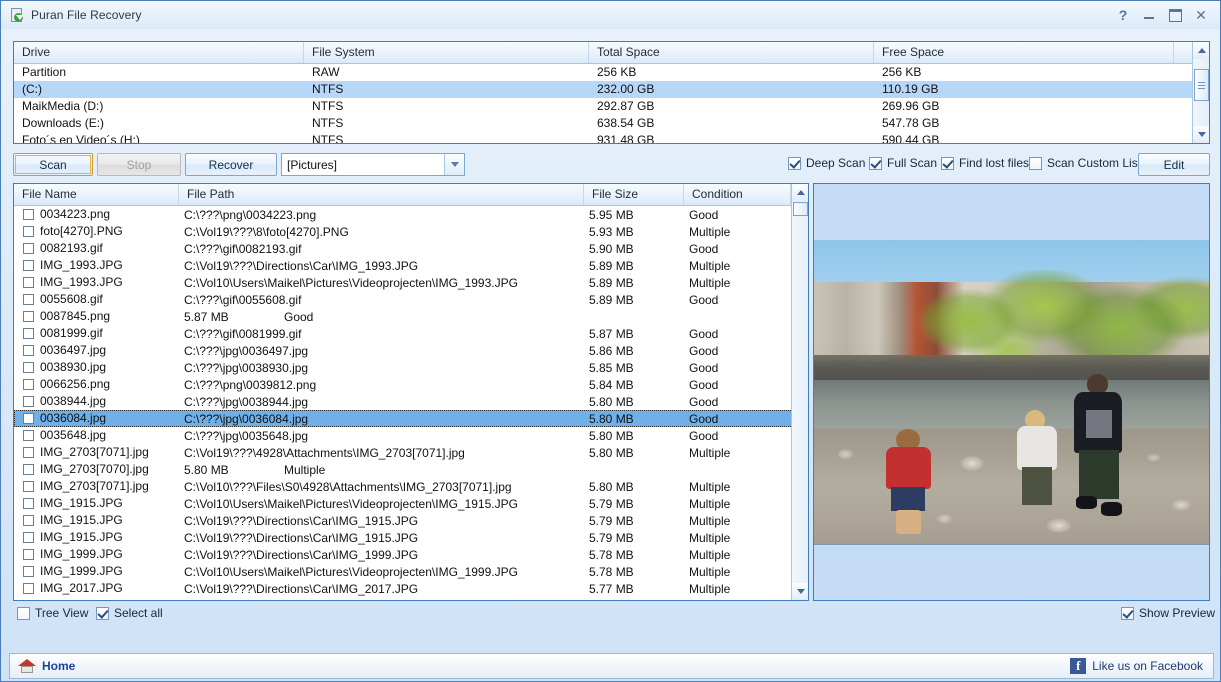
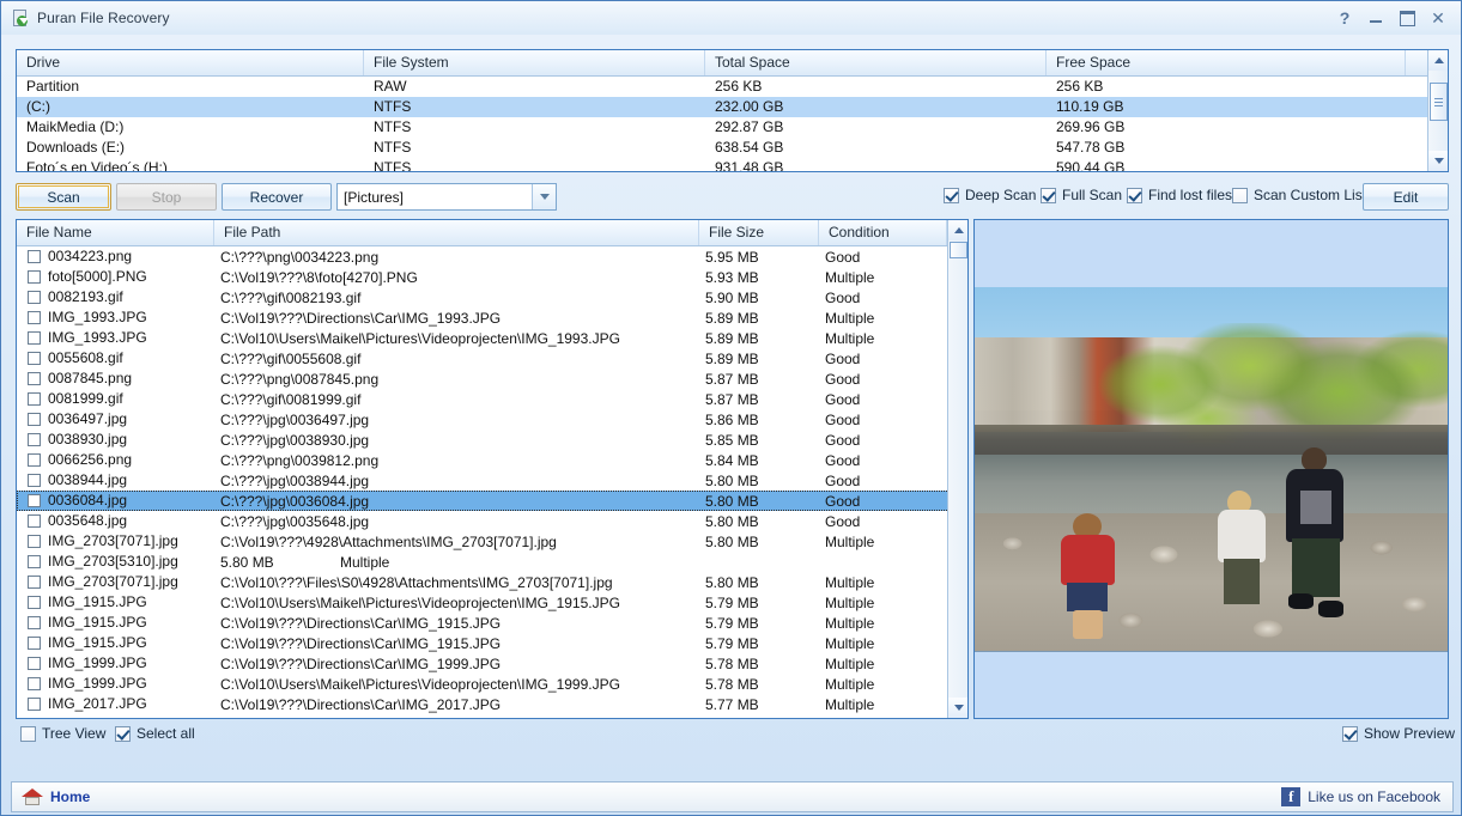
  Puran File Recovery
  ?
  ✕
  Drive
  File System
  Total Space
  Free Space
  Partition
  RAW
  256 KB
  256 KB
  (C:)
  NTFS
  232.00 GB
  110.19 GB
  MaikMedia (D:)
  NTFS
  292.87 GB
  269.96 GB
  Downloads (E:)
  NTFS
  638.54 GB
  547.78 GB
  Foto´s en Video´s (H:)
  NTFS
  931.48 GB
  590.44 GB
  Scan
  Stop
  Recover
  [Pictures]
  Deep Scan
  Full Scan
  Find lost files
  Scan Custom Lis
  Edit
  File Name
  File Path
  File Size
  Condition
  0034223.png
  C:\???\png\0034223.png
  5.95 MB
  Good
- foto[4270].PNG
+ foto[5000].PNG
  C:\Vol19\???\8\foto[4270].PNG
  5.93 MB
  Multiple
  0082193.gif
  C:\???\gif\0082193.gif
  5.90 MB
  Good
  IMG_1993.JPG
  C:\Vol19\???\Directions\Car\IMG_1993.JPG
  5.89 MB
  Multiple
  IMG_1993.JPG
  C:\Vol10\Users\Maikel\Pictures\Videoprojecten\IMG_1993.JPG
  5.89 MB
  Multiple
  0055608.gif
  C:\???\gif\0055608.gif
  5.89 MB
  Good
  0087845.png
+ C:\???\png\0087845.png
  5.87 MB
  Good
  0081999.gif
  C:\???\gif\0081999.gif
  5.87 MB
  Good
  0036497.jpg
  C:\???\jpg\0036497.jpg
  5.86 MB
  Good
  0038930.jpg
  C:\???\jpg\0038930.jpg
  5.85 MB
  Good
  0066256.png
  C:\???\png\0039812.png
  5.84 MB
  Good
  0038944.jpg
  C:\???\jpg\0038944.jpg
  5.80 MB
  Good
  0036084.jpg
  C:\???\jpg\0036084.jpg
  5.80 MB
  Good
  0035648.jpg
  C:\???\jpg\0035648.jpg
  5.80 MB
  Good
  IMG_2703[7071].jpg
  C:\Vol19\???\4928\Attachments\IMG_2703[7071].jpg
  5.80 MB
  Multiple
- IMG_2703[7070].jpg
+ IMG_2703[5310].jpg
  5.80 MB
  Multiple
  IMG_2703[7071].jpg
  C:\Vol10\???\Files\S0\4928\Attachments\IMG_2703[7071].jpg
  5.80 MB
  Multiple
  IMG_1915.JPG
  C:\Vol10\Users\Maikel\Pictures\Videoprojecten\IMG_1915.JPG
  5.79 MB
  Multiple
  IMG_1915.JPG
  C:\Vol19\???\Directions\Car\IMG_1915.JPG
  5.79 MB
  Multiple
  IMG_1915.JPG
  C:\Vol19\???\Directions\Car\IMG_1915.JPG
  5.79 MB
  Multiple
  IMG_1999.JPG
  C:\Vol19\???\Directions\Car\IMG_1999.JPG
  5.78 MB
  Multiple
  IMG_1999.JPG
  C:\Vol10\Users\Maikel\Pictures\Videoprojecten\IMG_1999.JPG
  5.78 MB
  Multiple
  IMG_2017.JPG
  C:\Vol19\???\Directions\Car\IMG_2017.JPG
  5.77 MB
  Multiple
  Tree View
  Select all
  Show Preview
  Home
  f
  Like us on Facebook
